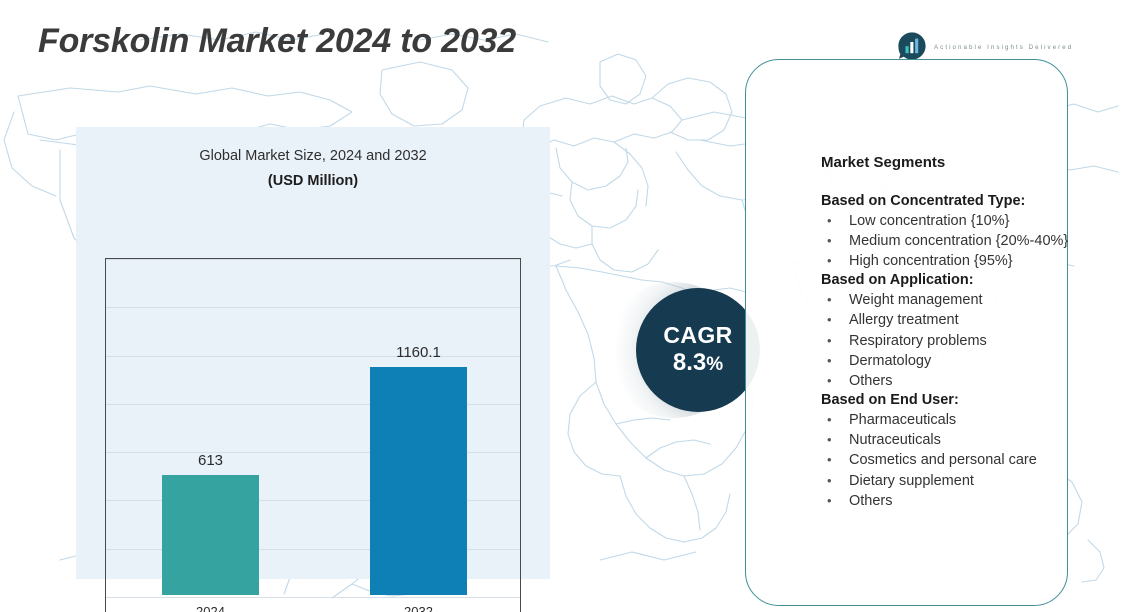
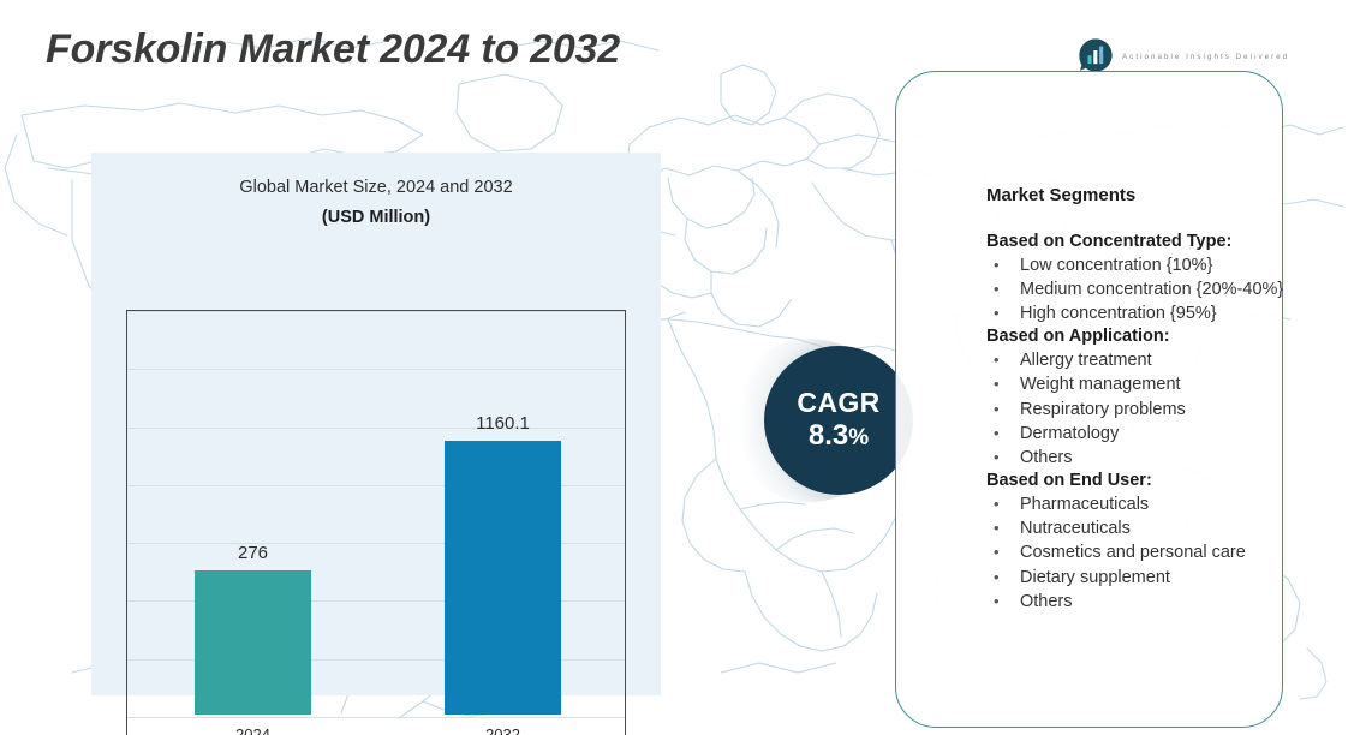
  Forskolin Market 2024 to 2032
  Global Market Size, 2024 and 2032
  (USD Million)
- 613
+ 276
  1160.1
  CAGR
  8.3%
  Market Segments
  Based on Concentrated Type:
  •
  Low concentration {10%}
  •
  Medium concentration {20%-40%}
  •
  High concentration {95%}
  Based on Application:
  •
- Weight management
+ Allergy treatment
  •
- Allergy treatment
+ Weight management
  •
  Respiratory problems
  •
  Dermatology
  •
  Others
  Based on End User:
  •
  Pharmaceuticals
  •
  Nutraceuticals
  •
  Cosmetics and personal care
  •
  Dietary supplement
  •
  Others
